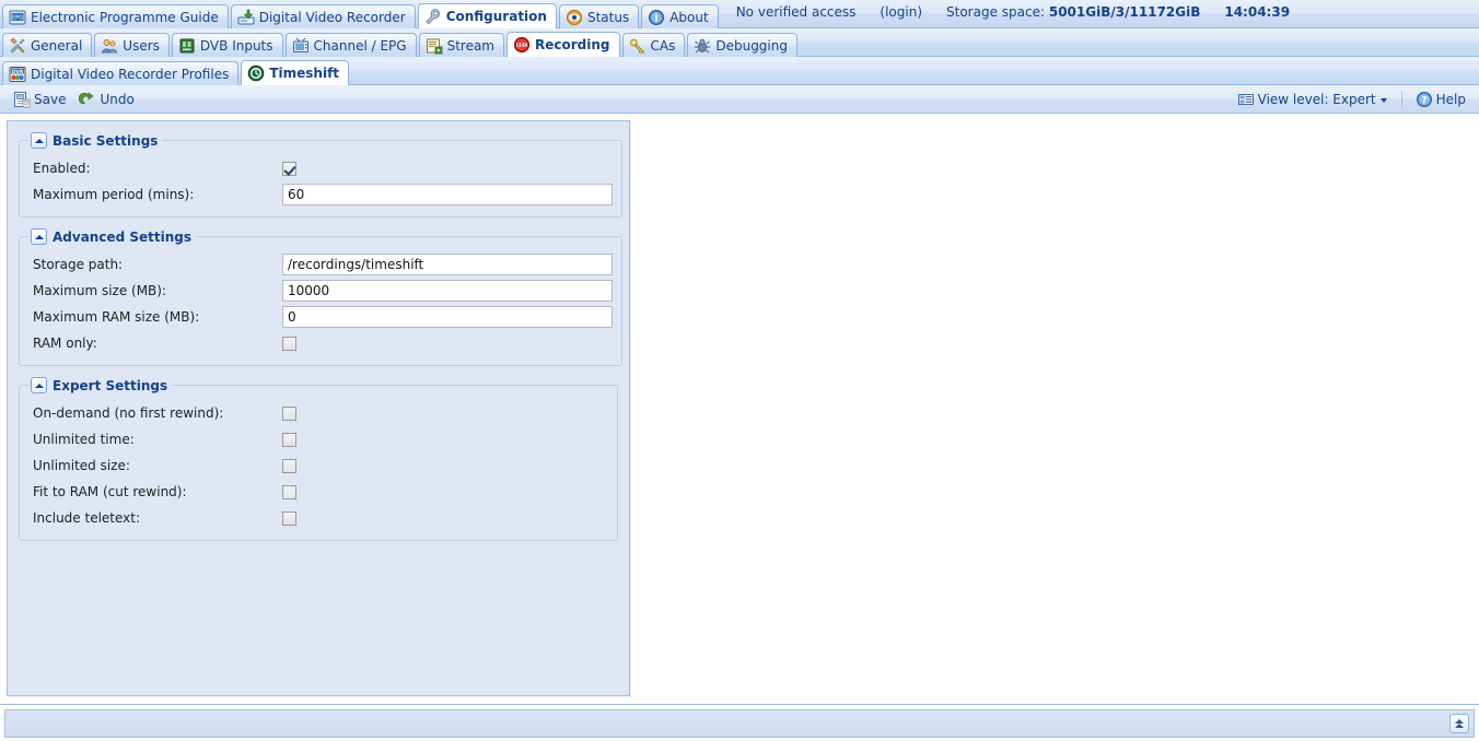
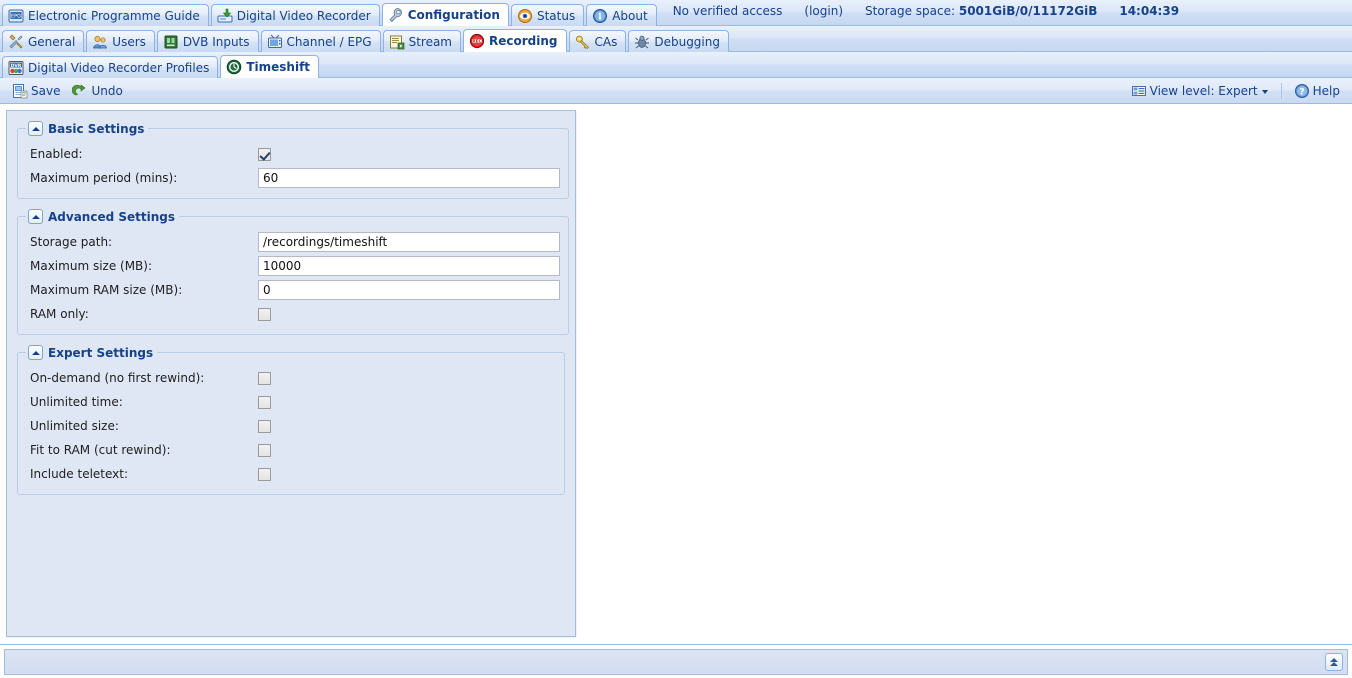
  Electronic Programme Guide
  Digital Video Recorder
  Configuration
  Status
  i
  About
  No verified access
  (login)
- Storage space: 5001GiB/3/11172GiB
+ Storage space: 5001GiB/0/11172GiB
  14:04:39
  General
  Users
  DVB Inputs
  Channel / EPG
  Stream
  Recording
  CAs
  Debugging
  Digital Video Recorder Profiles
  Timeshift
  Save
  Undo
  View level: Expert
  ?
  Help
  Basic Settings
  Enabled:
  Maximum period (mins):
  60
  Advanced Settings
  Storage path:
  /recordings/timeshift
  Maximum size (MB):
  10000
  Maximum RAM size (MB):
  0
  RAM only:
  Expert Settings
  On-demand (no first rewind):
  Unlimited time:
  Unlimited size:
  Fit to RAM (cut rewind):
  Include teletext:
